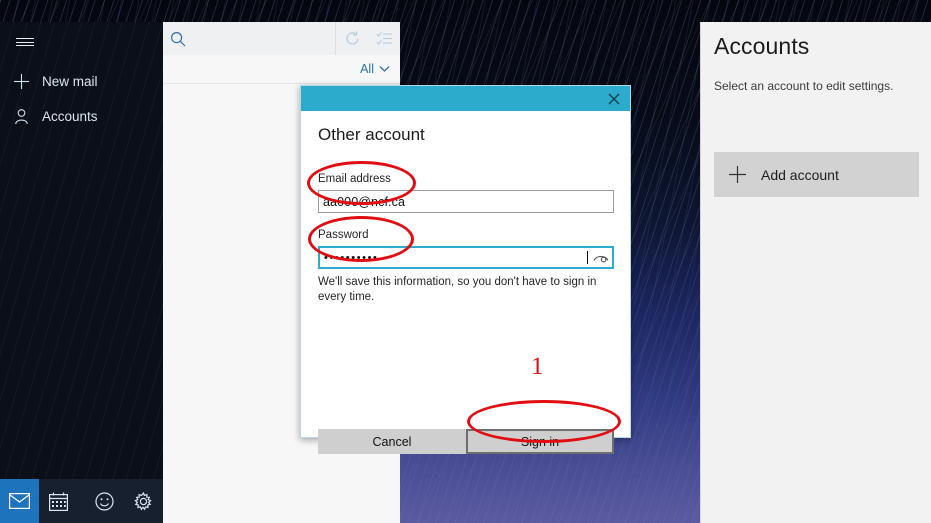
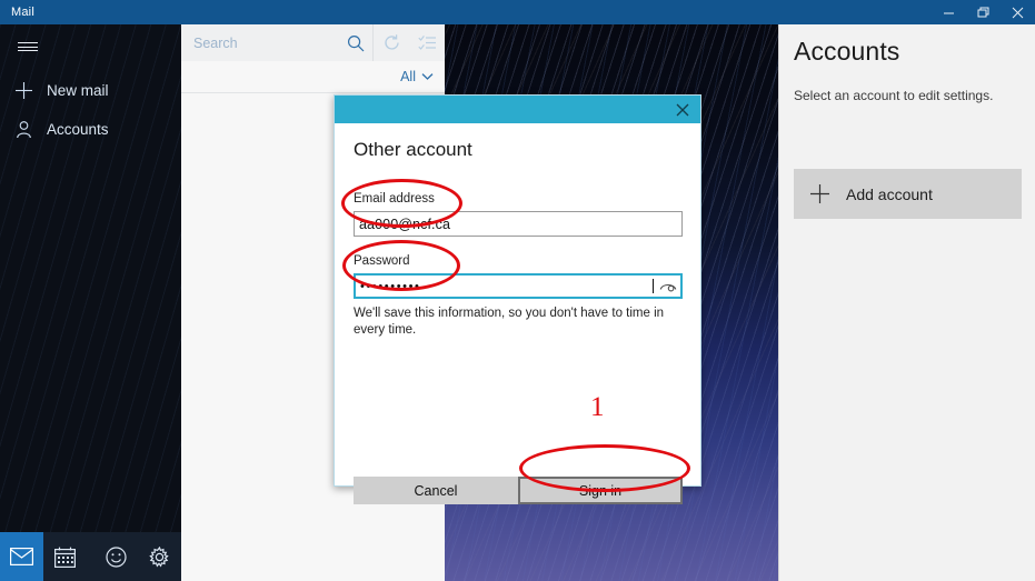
+ Mail
  New mail
  Accounts
+ Search
  All
  Accounts
  Select an account to edit settings.
  Add account
  Other account
  Email address
  aa000@ncf.ca
  Password
  ••••••••••
- We'll save this information, so you don't have to sign in every time.
+ We'll save this information, so you don't have to time in every time.
  Cancel
  Sign in
  1
